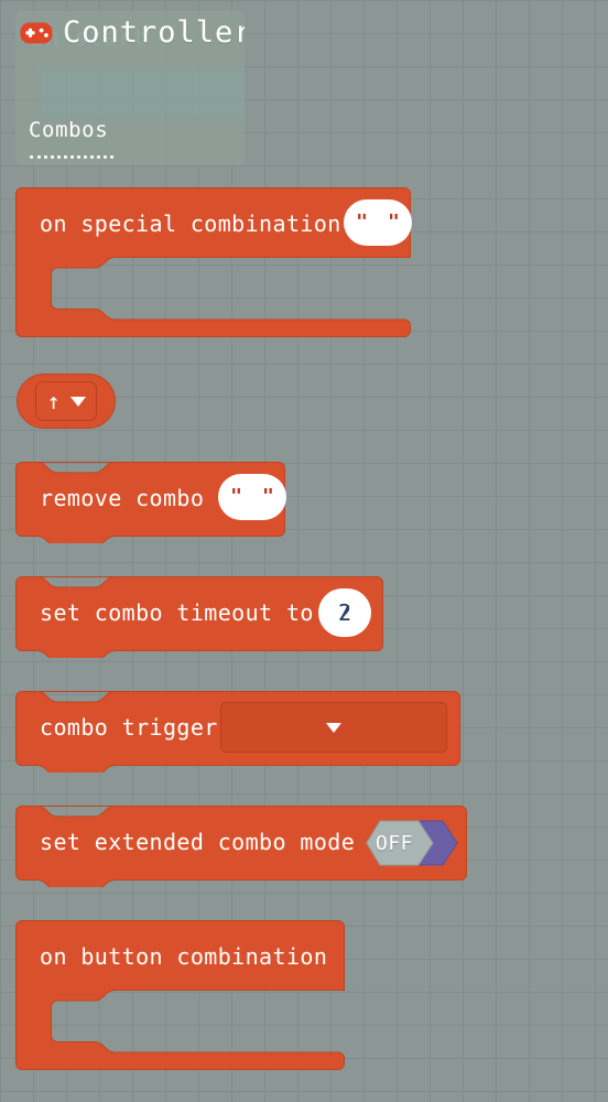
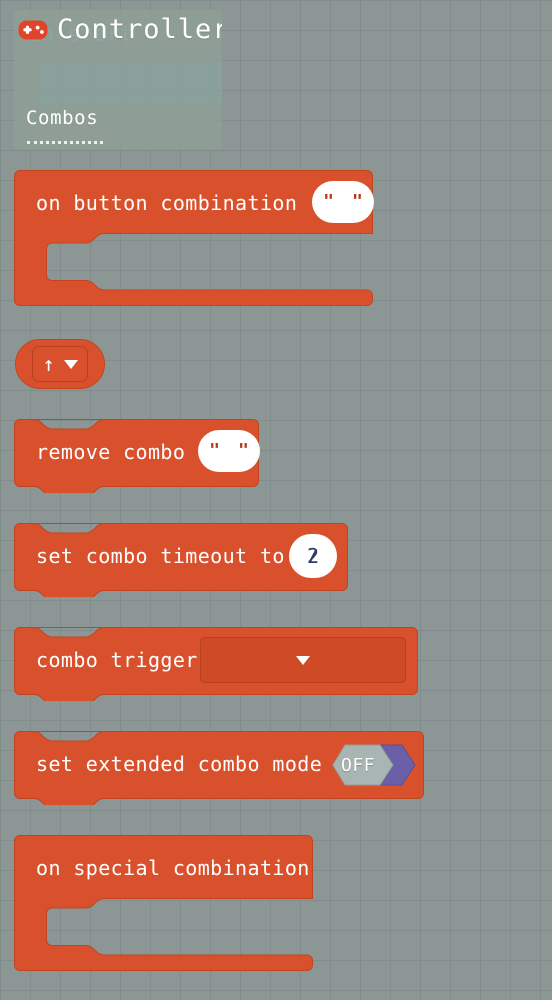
  n start
  Controller
  Combos
- on special combination
+ on button combination
  "
  "
  ↑
  remove combo
  "
  "
  set combo timeout to
  2
  combo trigger
  set extended combo mode
  OFF
- on button combination
+ on special combination
